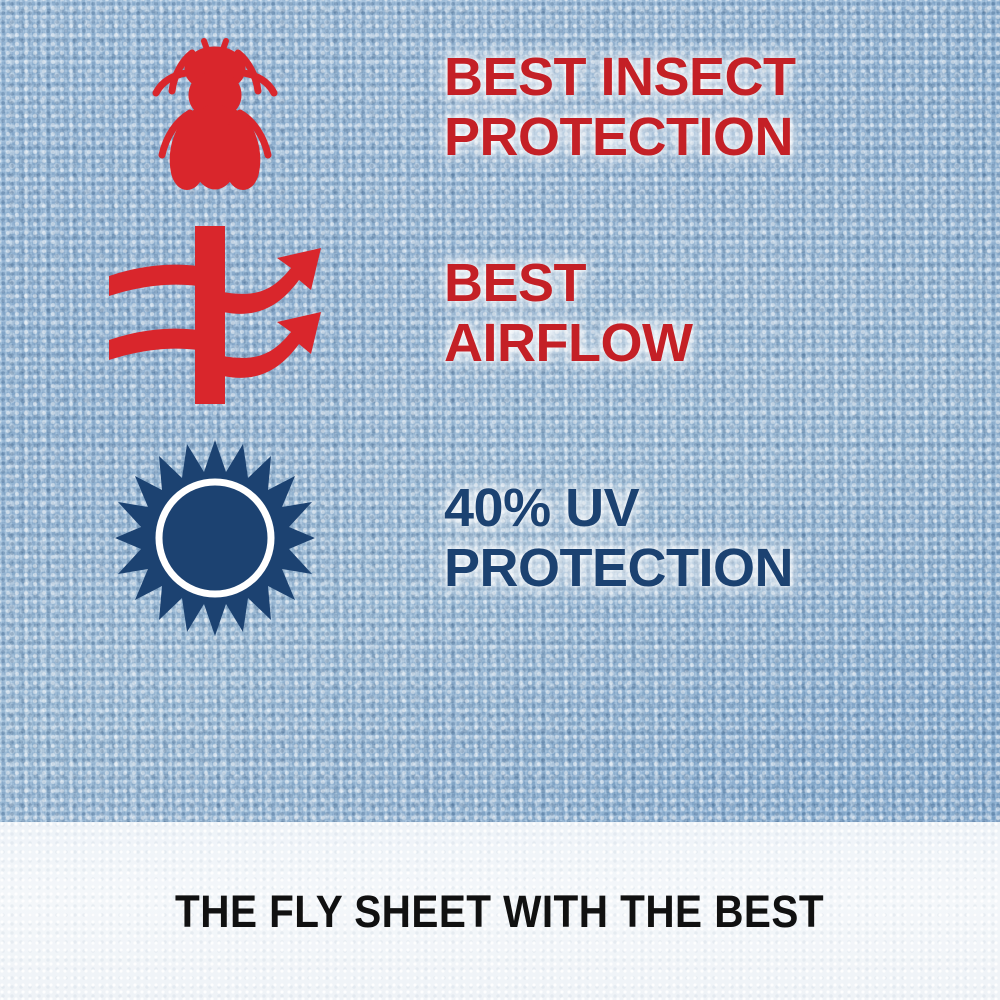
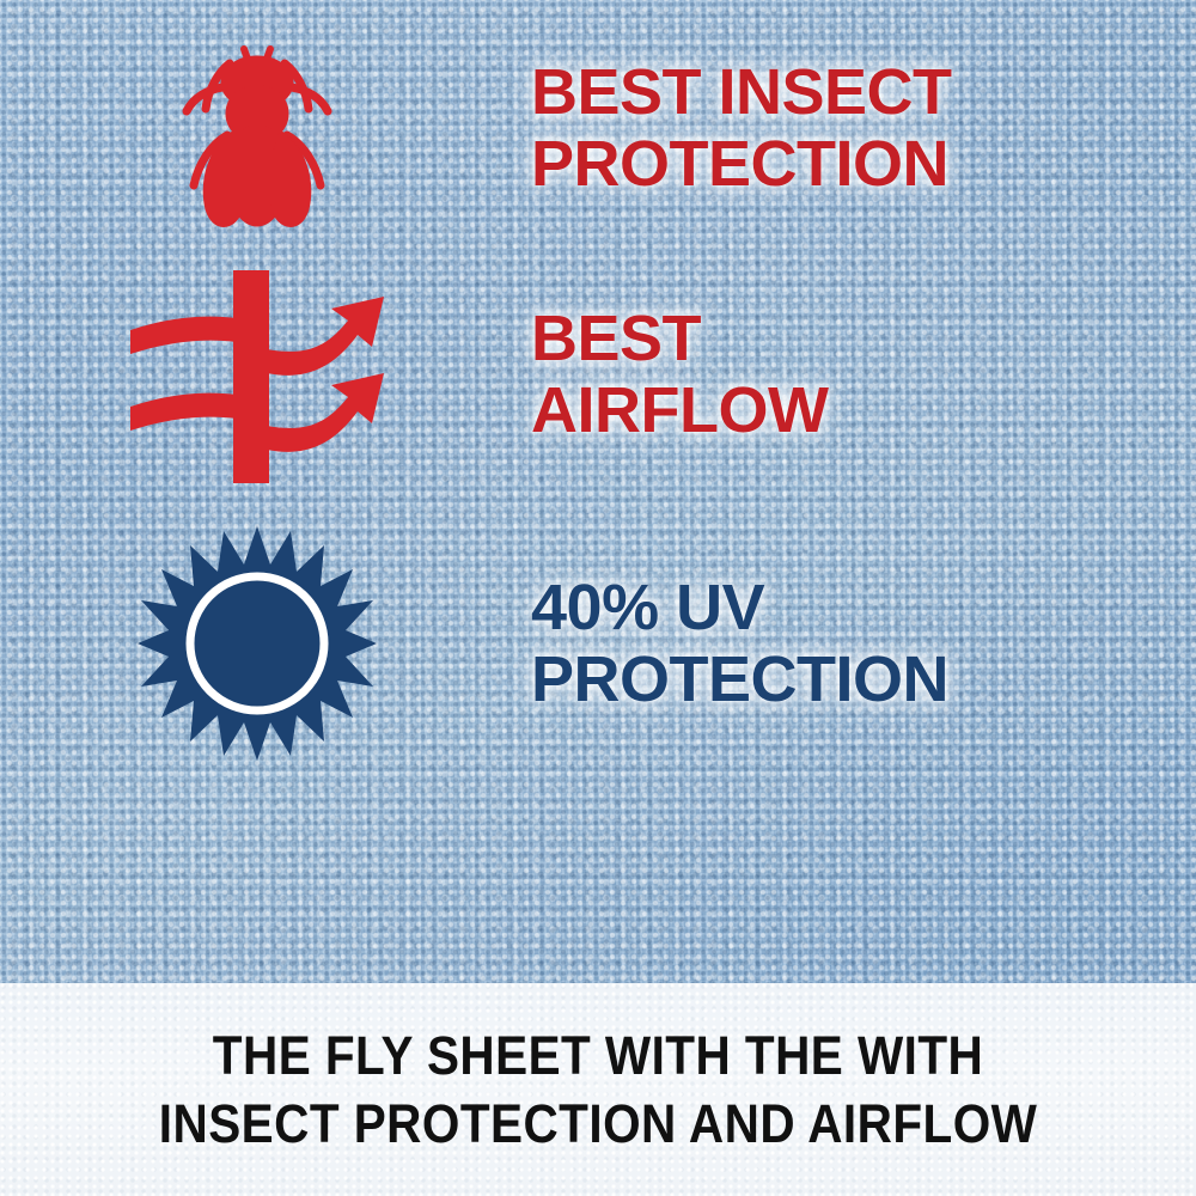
  BEST INSECT
  PROTECTION
  BEST
  AIRFLOW
  40% UV
  PROTECTION
- THE FLY SHEET WITH THE BEST
+ THE FLY SHEET WITH THE WITH
+ INSECT PROTECTION AND AIRFLOW
